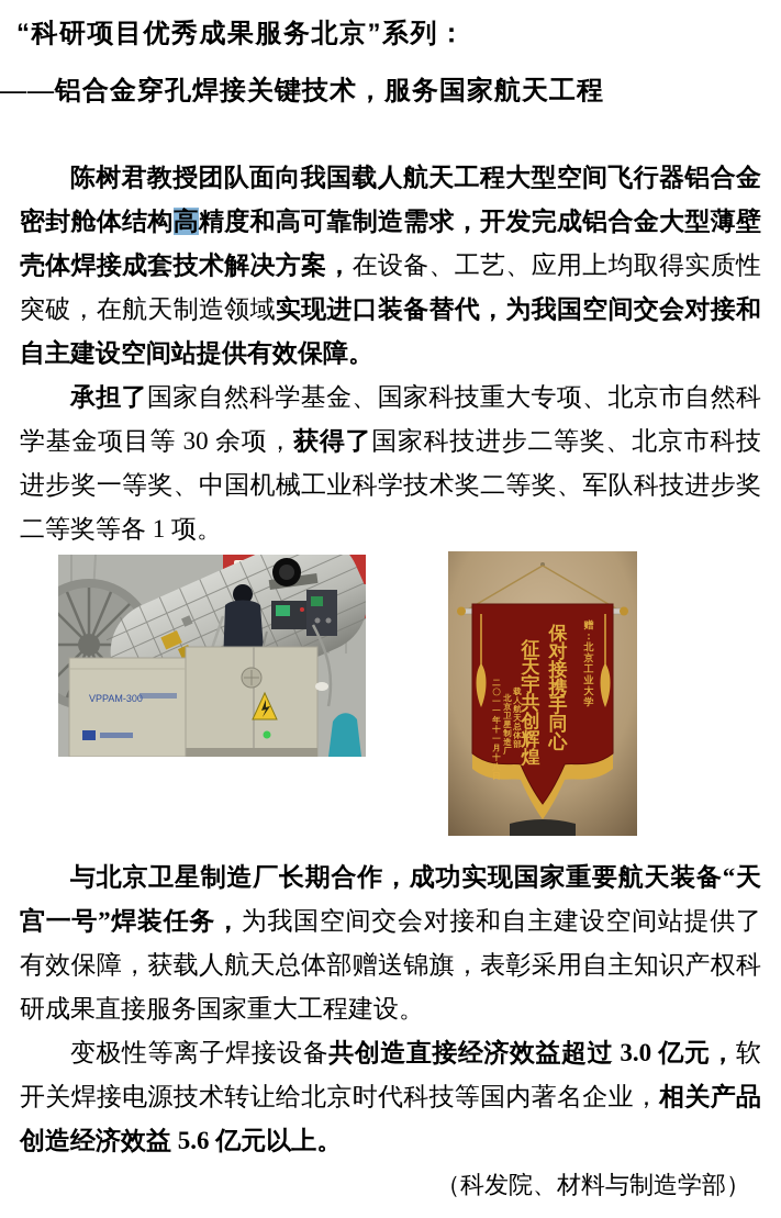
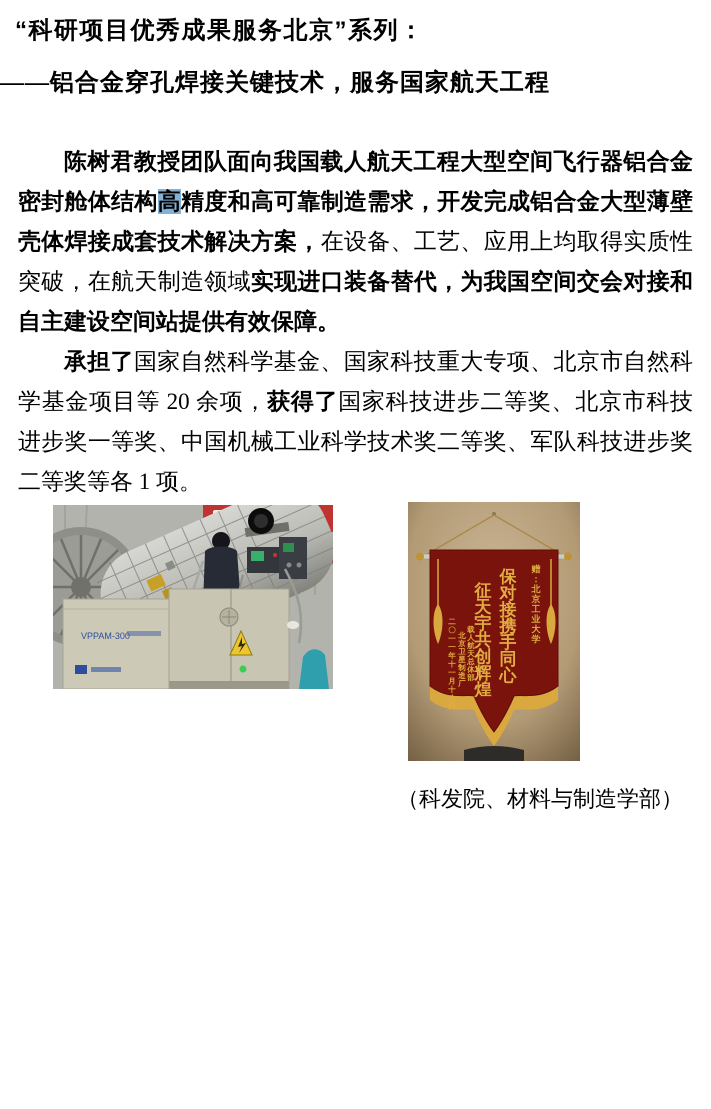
  “科研项目优秀成果服务北京”系列：
  ——铝合金穿孔焊接关键技术，服务国家航天工程
  陈树君教授团队面向我国载人航天工程大型空间飞行器铝合金密封舱体结构高精度和高可靠制造需求，开发完成铝合金大型薄壁壳体焊接成套技术解决方案，在设备、工艺、应用上均取得实质性突破，在航天制造领域实现进口装备替代，为我国空间交会对接和自主建设空间站提供有效保障。
- 承担了国家自然科学基金、国家科技重大专项、北京市自然科学基金项目等 30 余项，获得了国家科技进步二等奖、北京市科技进步奖一等奖、中国机械工业科学技术奖二等奖、军队科技进步奖二等奖等各 1 项。
+ 承担了国家自然科学基金、国家科技重大专项、北京市自然科学基金项目等 20 余项，获得了国家科技进步二等奖、北京市科技进步奖一等奖、中国机械工业科学技术奖二等奖、军队科技进步奖二等奖等各 1 项。
  VPPAM-300
  赠：北京工业大学
  保对接携手同心
  征天宇共创辉煌
  载人航天总体部
  北京卫星制造厂
  二〇一一年十一月十八日
- 与北京卫星制造厂长期合作，成功实现国家重要航天装备“天宫一号”焊装任务，为我国空间交会对接和自主建设空间站提供了有效保障，获载人航天总体部赠送锦旗，表彰采用自主知识产权科研成果直接服务国家重大工程建设。
- 变极性等离子焊接设备共创造直接经济效益超过 3.0 亿元，软开关焊接电源技术转让给北京时代科技等国内著名企业，相关产品创造经济效益 5.6 亿元以上。
  （科发院、材料与制造学部）
